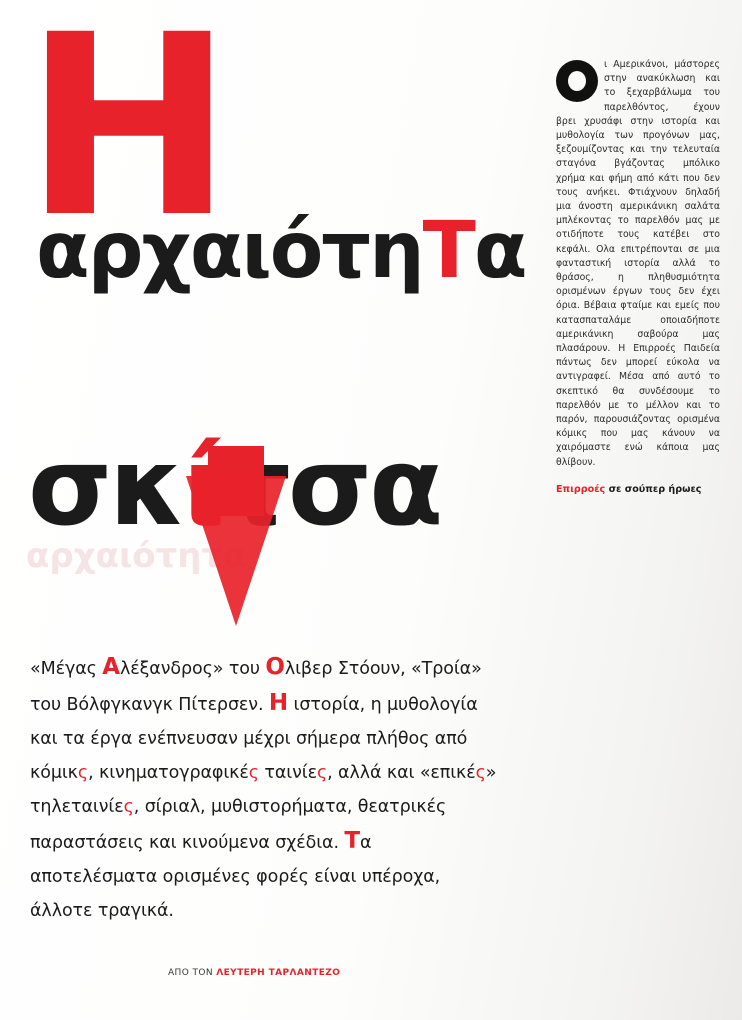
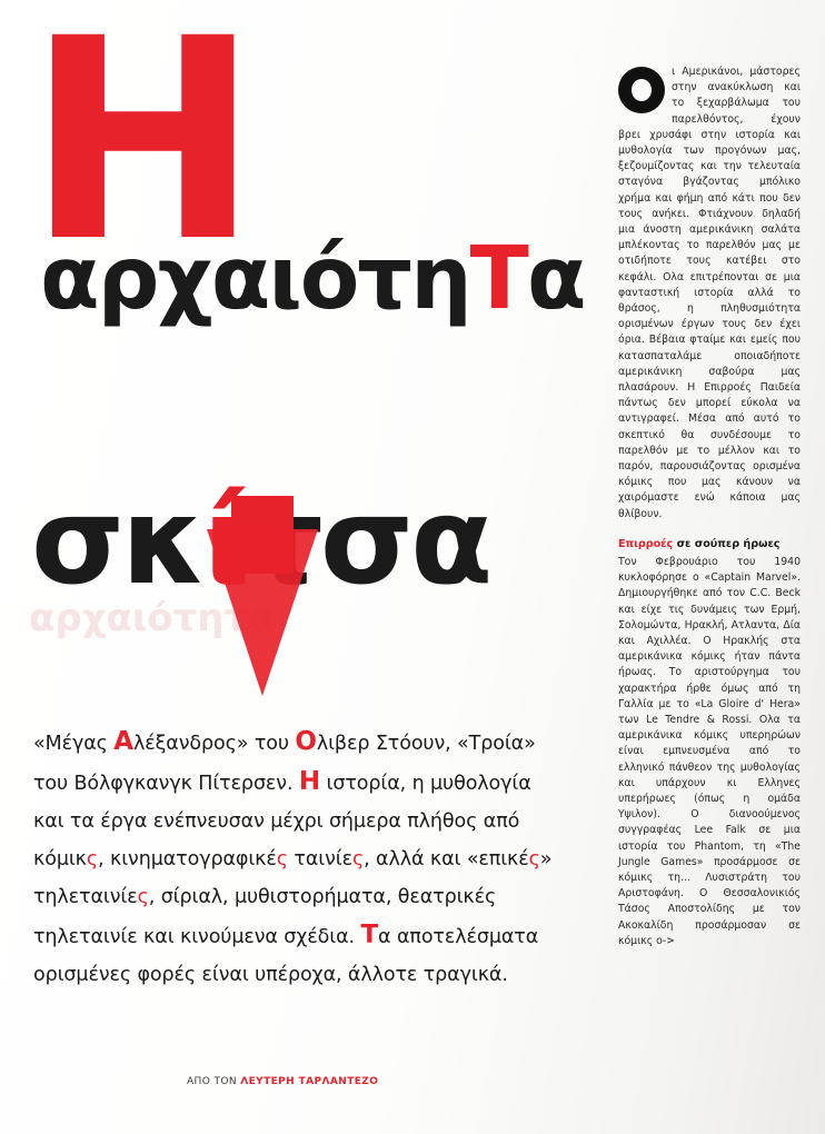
  Η
  αρχαιότηΤα
  αρχαιότητα
  σκί σα
- «Μέγας Αλέξανδρος» του Ολιβερ Στόουν, «Τροία» του Βόλφγκανγκ Πίτερσεν. Η ιστορία, η μυθολογία και τα έργα ενέπνευσαν μέχρι σήμερα πλήθος από κόμικς, κινηματογραφικές ταινίες, αλλά και «επικές» τηλεταινίες, σίριαλ, μυθιστορήματα, θεατρικές παραστάσεις και κινούμενα σχέδια. Τα αποτελέσματα ορισμένες φορές είναι υπέροχα, άλλοτε τραγικά.
+ «Μέγας Αλέξανδρος» του Ολιβερ Στόουν, «Τροία» του Βόλφγκανγκ Πίτερσεν. Η ιστορία, η μυθολογία και τα έργα ενέπνευσαν μέχρι σήμερα πλήθος από κόμικς, κινηματογραφικές ταινίες, αλλά και «επικές» τηλεταινίες, σίριαλ, μυθιστορήματα, θεατρικές τηλεταινίε και κινούμενα σχέδια. Τα αποτελέσματα ορισμένες φορές είναι υπέροχα, άλλοτε τραγικά.
  ΑΠΟ ΤΟΝ ΛΕΥΤΕΡΗ ΤΑΡΛΑΝΤΕΖΟ
  ι Αμερικάνοι, μάστορες στην ανακύκλωση και το ξεχαρβάλωμα του παρελθόντος, έχουν βρει χρυσάφι στην ιστορία και μυθολογία των προγόνων μας, ξεζουμίζοντας και την τελευταία σταγόνα βγάζοντας μπόλικο χρήμα και φήμη από κάτι που δεν τους ανήκει. Φτιάχνουν δηλαδή μια άνοστη αμερικάνικη σαλάτα μπλέκοντας το παρελθόν μας με οτιδήποτε τους κατέβει στο κεφάλι. Ολα επιτρέπονται σε μια φανταστική ιστορία αλλά το θράσος, η πληθυσμιότητα ορισμένων έργων τους δεν έχει όρια. Βέβαια φταίμε και εμείς που κατασπαταλάμε οποιαδήποτε αμερικάνικη σαβούρα μας πλασάρουν. Η Επιρροές Παιδεία πάντως δεν μπορεί εύκολα να αντιγραφεί. Μέσα από αυτό το σκεπτικό θα συνδέσουμε το παρελθόν με το μέλλον και το παρόν, παρουσιάζοντας ορισμένα κόμικς που μας κάνουν να χαιρόμαστε ενώ κάποια μας θλίβουν.
  Επιρροές σε σούπερ ήρωες
+ Τον Φεβρουάριο του 1940 κυκλοφόρησε ο «Captain Marvel». Δημιουργήθηκε από τον C.C. Beck και είχε τις δυνάμεις των Ερμή, Σολομώντα, Ηρακλή, Ατλαντα, Δία και Αχιλλέα. Ο Ηρακλής στα αμερικάνικα κόμικς ήταν πάντα ήρωας. Το αριστούργημα του χαρακτήρα ήρθε όμως από τη Γαλλία με το «La Gloire d' Hera» των Le Tendre & Rossi. Ολα τα αμερικάνικα κόμικς υπερηρώων είναι εμπνευσμένα από το ελληνικό πάνθεον της μυθολογίας και υπάρχουν κι Ελληνες υπερήρωες (όπως η ομάδα Υψιλον). Ο διανοούμενος συγγραφέας Lee Falk σε μια ιστορία του Phantom, τη «The Jungle Games» προσάρμοσε σε κόμικς τη... Λυσιστράτη του Αριστοφάνη. Ο Θεσσαλονικιός Τάσος Αποστολίδης με τον Ακοκαλίδη προσάρμοσαν σε κόμικς ο->
